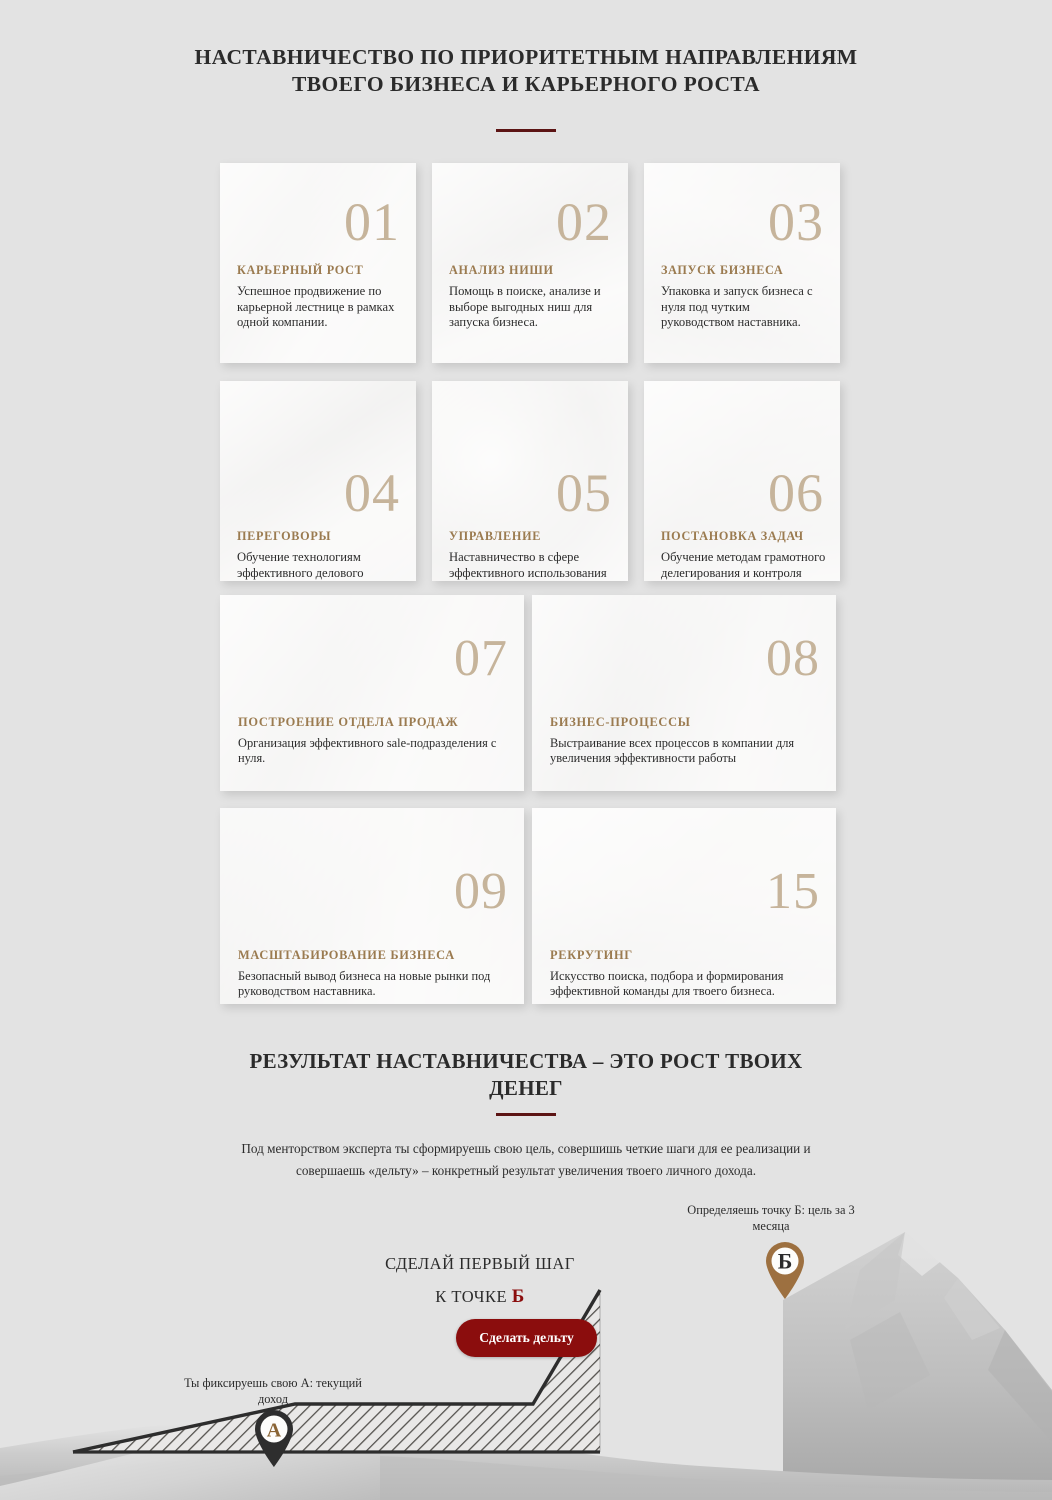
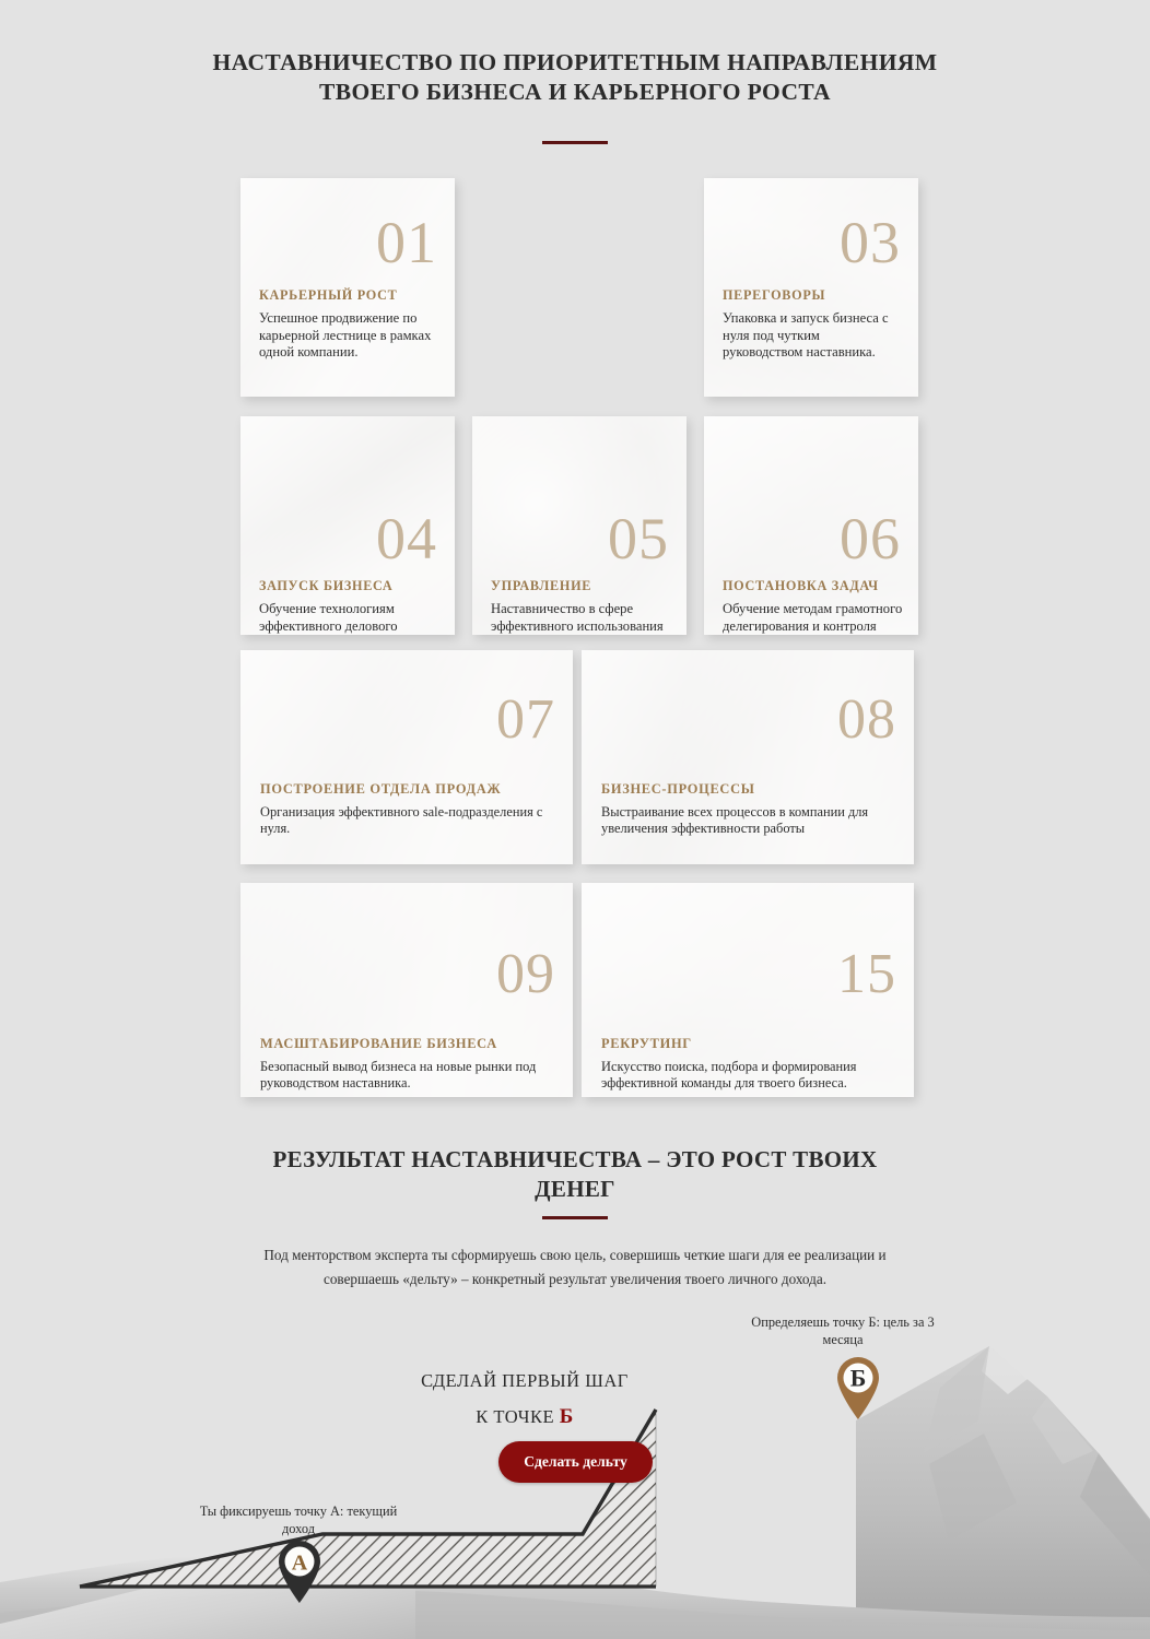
  НАСТАВНИЧЕСТВО ПО ПРИОРИТЕТНЫМ НАПРАВЛЕНИЯМ ТВОЕГО БИЗНЕСА И КАРЬЕРНОГО РОСТА
  01
  КАРЬЕРНЫЙ РОСТ
  Успешное продвижение по карьерной лестнице в рамках одной компании.
- 02
- АНАЛИЗ НИШИ
- Помощь в поиске, анализе и выборе выгодных ниш для запуска бизнеса.
  03
- ЗАПУСК БИЗНЕСА
+ ПЕРЕГОВОРЫ
  Упаковка и запуск бизнеса с нуля под чутким руководством наставника.
  04
- ПЕРЕГОВОРЫ
+ ЗАПУСК БИЗНЕСА
  Обучение технологиям эффективного делового
  05
  УПРАВЛЕНИЕ
  06
  ПОСТАНОВКА ЗАДАЧ
  07
  ПОСТРОЕНИЕ ОТДЕЛА ПРОДАЖ
  Организация эффективного sale-подразделения с нуля.
  08
  БИЗНЕС-ПРОЦЕССЫ
  Выстраивание всех процессов в компании для увеличения эффективности работы
  09
  МАСШТАБИРОВАНИЕ БИЗНЕСА
  Безопасный вывод бизнеса на новые рынки под руководством наставника.
  15
  РЕКРУТИНГ
  Искусство поиска, подбора и формирования эффективной команды для твоего бизнеса.
  РЕЗУЛЬТАТ НАСТАВНИЧЕСТВА – ЭТО РОСТ ТВОИХ ДЕНЕГ
  Под менторством эксперта ты сформируешь свою цель, совершишь четкие шаги для ее реализации и совершаешь «дельту» – конкретный результат увеличения твоего личного дохода.
  СДЕЛАЙ ПЕРВЫЙ ШАГ
  К ТОЧКЕ Б
  Сделать дельту
  Определяешь точку Б: цель за 3 месяца
  Б
- Ты фиксируешь свою А: текущий доход
+ Ты фиксируешь точку А: текущий доход
  А
